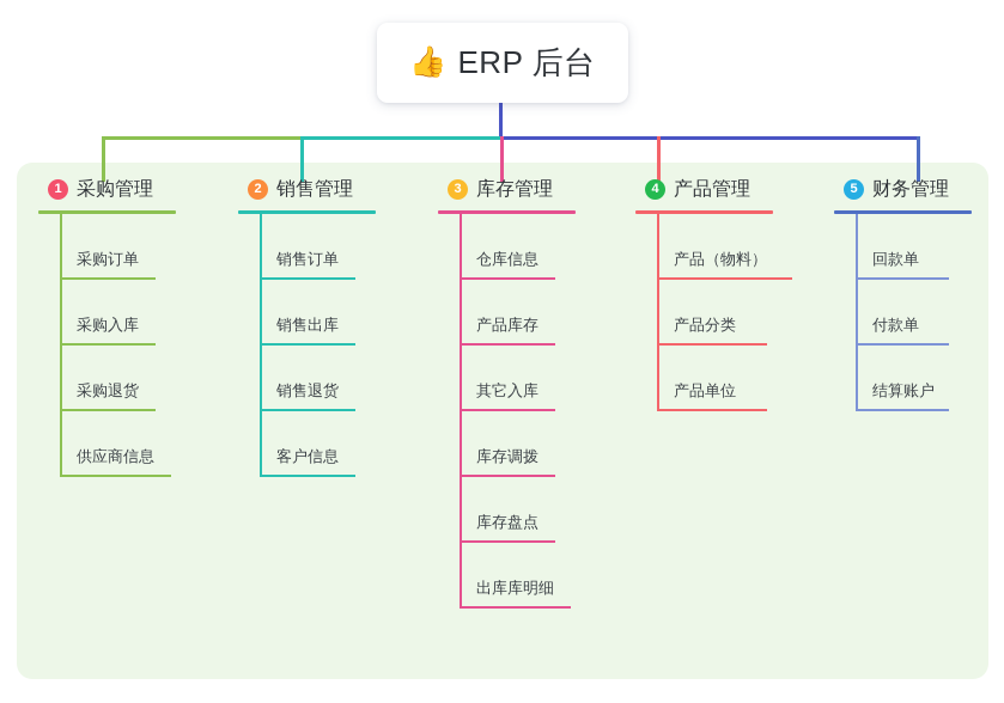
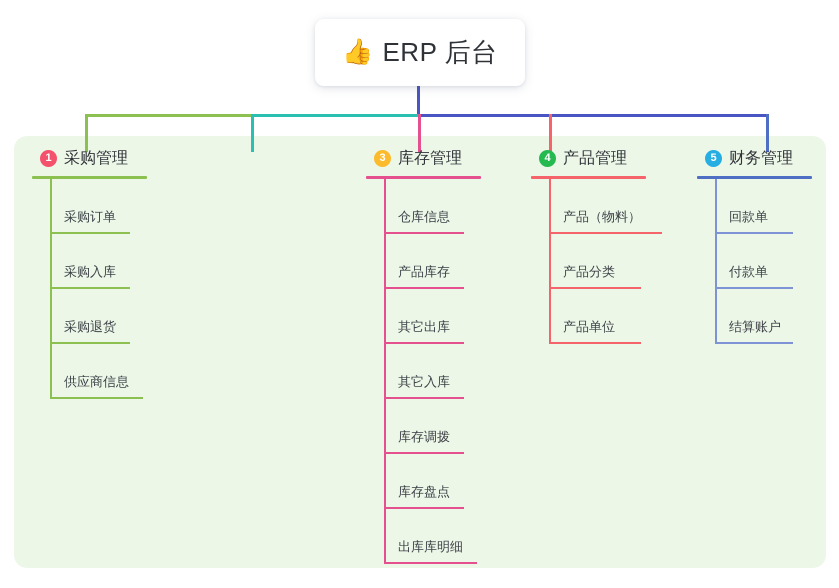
  👍
  ERP 后台
  1
  采购管理
  采购订单
  采购入库
  采购退货
  供应商信息
- 2
- 销售管理
- 销售订单
- 销售出库
- 销售退货
- 客户信息
  3
  库存管理
  仓库信息
  产品库存
+ 其它出库
  其它入库
  库存调拨
  库存盘点
  出库库明细
  4
  产品管理
  产品（物料）
  产品分类
  产品单位
  5
  财务管理
  回款单
  付款单
  结算账户
